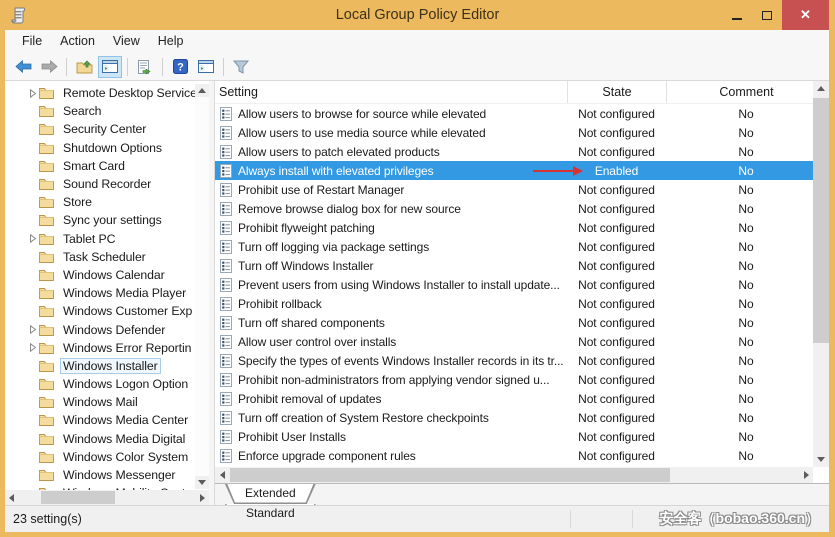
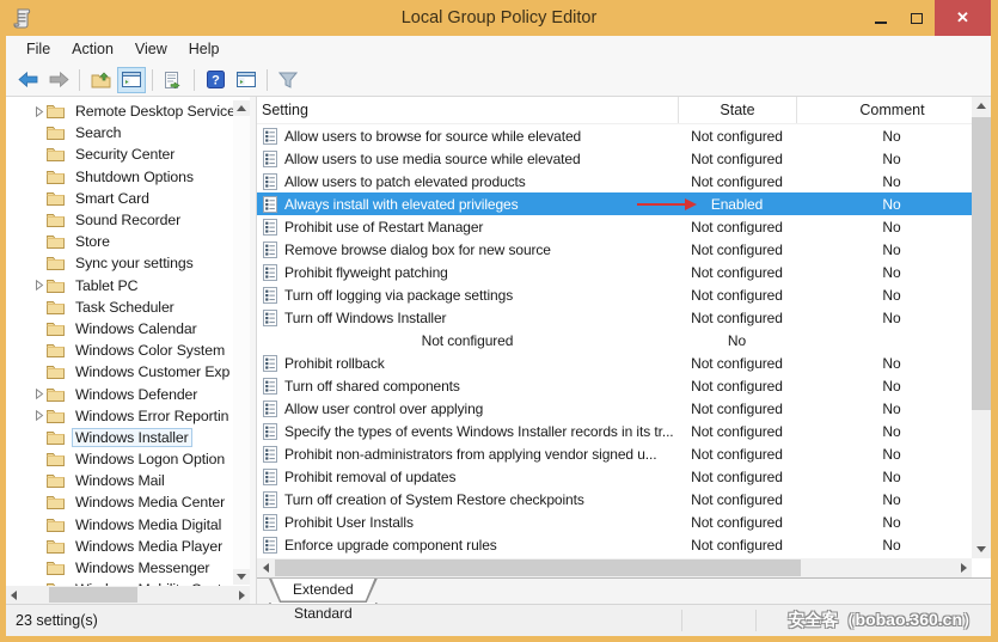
  Local Group Policy Editor
  ✕
  File
  Action
  View
  Help
  ?
  Remote Desktop Service
  Search
  Security Center
  Shutdown Options
  Smart Card
  Sound Recorder
  Store
  Sync your settings
  Tablet PC
  Task Scheduler
  Windows Calendar
- Windows Media Player
+ Windows Color System
  Windows Customer Exp
  Windows Defender
  Windows Error Reportin
  Windows Installer
  Windows Logon Option
  Windows Mail
  Windows Media Center
  Windows Media Digital
- Windows Color System
+ Windows Media Player
  Windows Messenger
  Setting
  State
  Comment
  Allow users to browse for source while elevated
  Not configured
  No
  Allow users to use media source while elevated
  Not configured
  No
  Allow users to patch elevated products
  Not configured
  No
  Always install with elevated privileges
  Enabled
  No
  Prohibit use of Restart Manager
  Not configured
  No
  Remove browse dialog box for new source
  Not configured
  No
  Prohibit flyweight patching
  Not configured
  No
  Turn off logging via package settings
  Not configured
  No
  Turn off Windows Installer
  Not configured
  No
- Prevent users from using Windows Installer to install update...
  Not configured
  No
  Prohibit rollback
  Not configured
  No
  Turn off shared components
  Not configured
  No
- Allow user control over installs
+ Allow user control over applying
  Not configured
  No
  Specify the types of events Windows Installer records in its tr...
  Not configured
  No
  Prohibit non-administrators from applying vendor signed u...
  Not configured
  No
  Prohibit removal of updates
  Not configured
  No
  Turn off creation of System Restore checkpoints
  Not configured
  No
  Prohibit User Installs
  Not configured
  No
  Enforce upgrade component rules
  Not configured
  No
  Extended
  Standard
  23 setting(s)
  安全客（bobao.360.cn）
